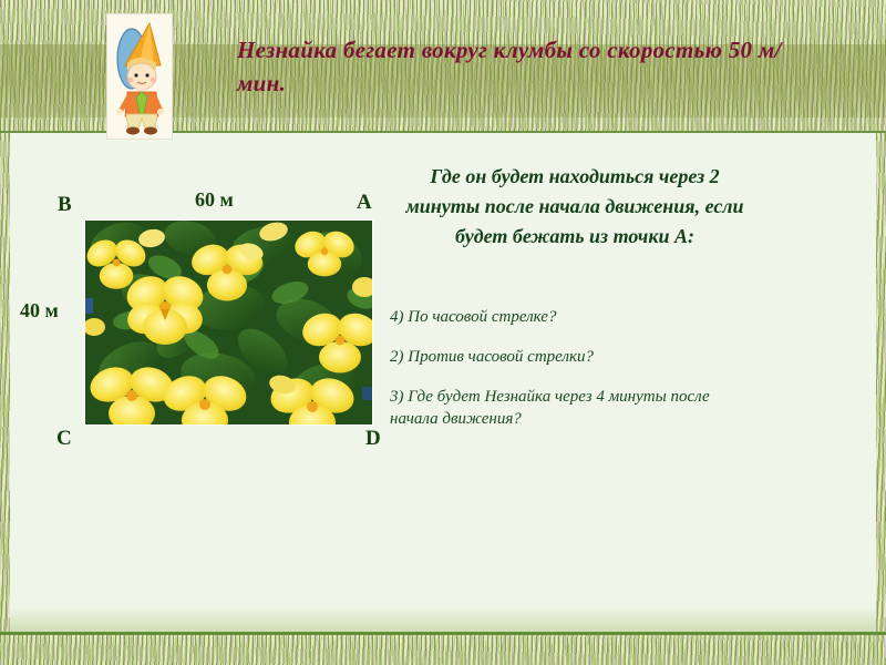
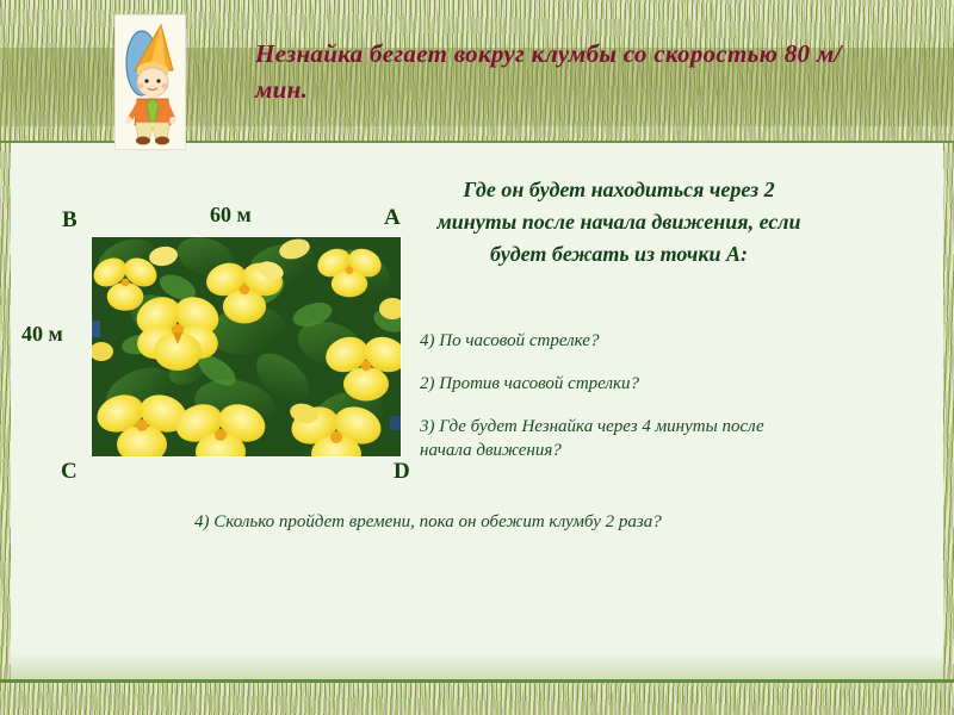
- Незнайка бегает вокруг клумбы со скоростью 50 м/мин.
+ Незнайка бегает вокруг клумбы со скоростью 80 м/мин.
  60 м
  40 м
  B
  A
  C
  D
  Где он будет находиться через 2 минуты после начала движения, если будет бежать из точки А:
  4) По часовой стрелке?
  2) Против часовой стрелки?
  3) Где будет Незнайка через 4 минуты после начала движения?
+ 4) Сколько пройдет времени, пока он обежит клумбу 2 раза?
